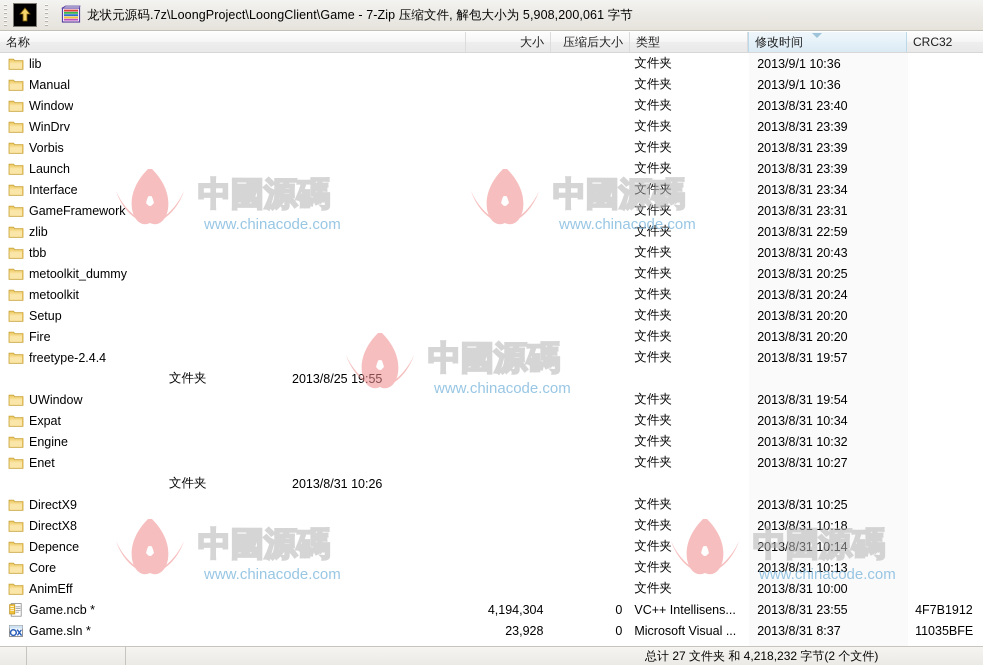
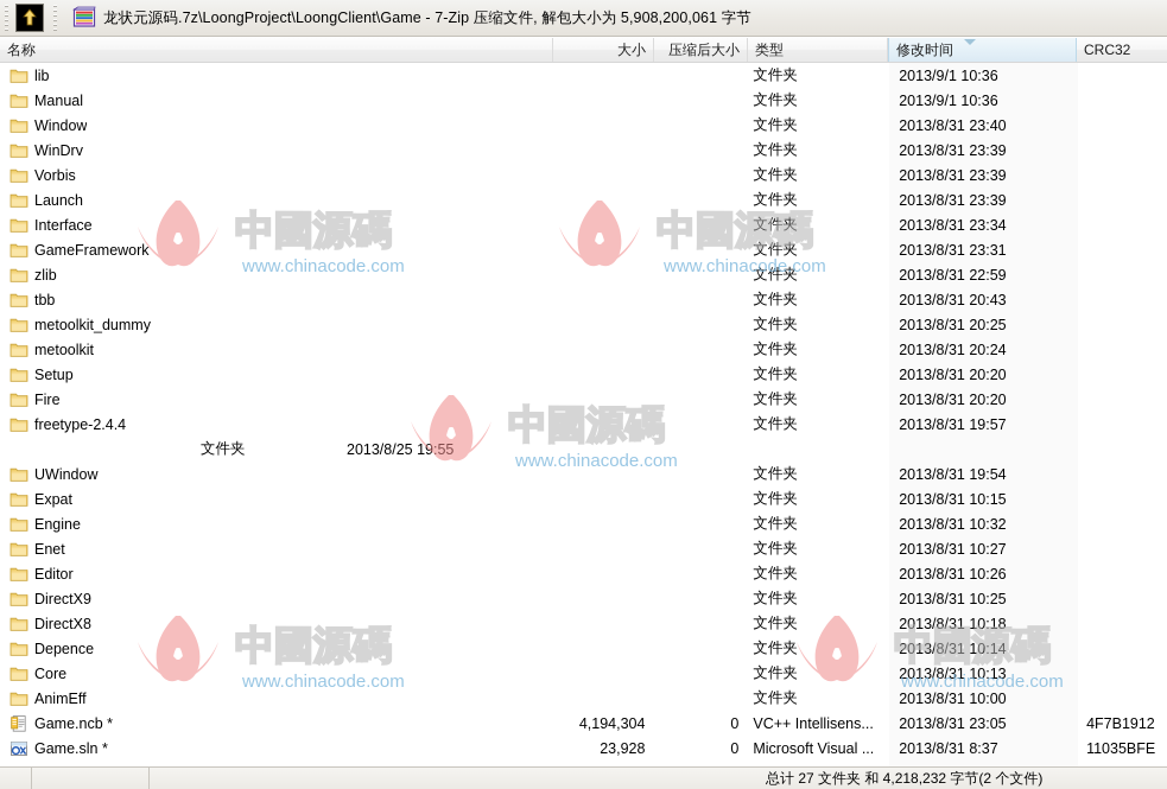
  龙状元源码.7z\LoongProject\LoongClient\Game - 7-Zip 压缩文件, 解包大小为 5,908,200,061 字节
  名称
  大小
  压缩后大小
  类型
  修改时间
  CRC32
  lib
  文件夹
  2013/9/1 10:36
  Manual
  文件夹
  2013/9/1 10:36
  Window
  文件夹
  2013/8/31 23:40
  WinDrv
  文件夹
  2013/8/31 23:39
  Vorbis
  文件夹
  2013/8/31 23:39
  Launch
  文件夹
  2013/8/31 23:39
  Interface
  文件夹
  2013/8/31 23:34
  GameFramework
  文件夹
  2013/8/31 23:31
  zlib
  文件夹
  2013/8/31 22:59
  tbb
  文件夹
  2013/8/31 20:43
  metoolkit_dummy
  文件夹
  2013/8/31 20:25
  metoolkit
  文件夹
  2013/8/31 20:24
  Setup
  文件夹
  2013/8/31 20:20
  Fire
  文件夹
  2013/8/31 20:20
  freetype-2.4.4
  文件夹
  2013/8/31 19:57
  文件夹
  2013/8/25 19:55
  UWindow
  文件夹
  2013/8/31 19:54
  Expat
  文件夹
- 2013/8/31 10:34
+ 2013/8/31 10:15
  Engine
  文件夹
  2013/8/31 10:32
  Enet
  文件夹
  2013/8/31 10:27
+ Editor
  文件夹
  2013/8/31 10:26
  DirectX9
  文件夹
  2013/8/31 10:25
  DirectX8
  文件夹
  2013/8/31 10:18
  Depence
  文件夹
  2013/8/31 10:14
  Core
  文件夹
  2013/8/31 10:13
  AnimEff
  文件夹
  2013/8/31 10:00
  Game.ncb *
  4,194,304
  0
  VC++ Intellisens...
- 2013/8/31 23:55
+ 2013/8/31 23:05
  4F7B1912
  Game.sln *
  23,928
  0
  Microsoft Visual ...
  2013/8/31 8:37
  11035BFE
  中國源碼
  www.chinacode.com
  中國源碼
  www.chinacode.com
  中國源碼
  www.chinacode.com
  中國源碼
  www.chinacode.com
  中國源碼
  www.chinacode.com
  总计 27 文件夹 和 4,218,232 字节(2 个文件)
